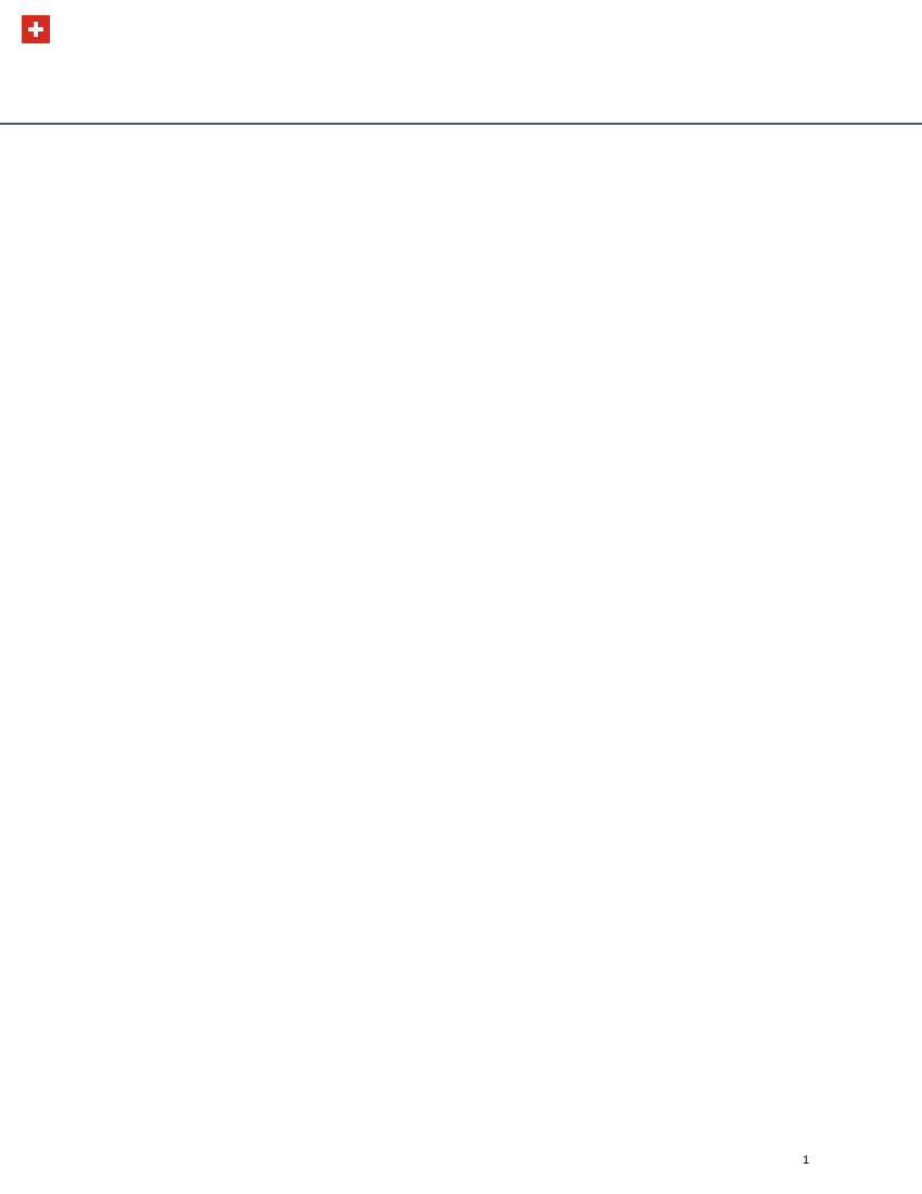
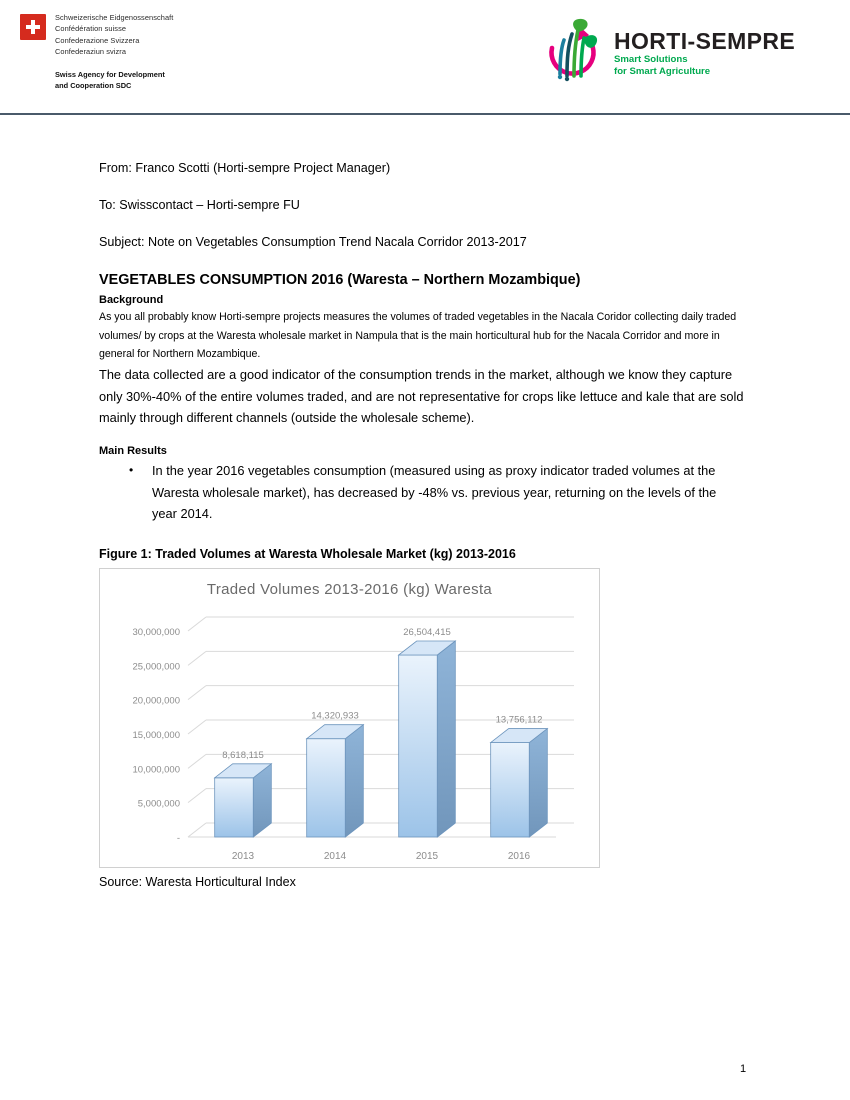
+ Schweizerische Eidgenossenschaft
+ Confédération suisse
+ Confederazione Svizzera
+ Confederaziun svizra
+ Swiss Agency for Development
+ and Cooperation SDC
+ HORTI-SEMPRE
+ Smart Solutions
+ for Smart Agriculture
+ From: Franco Scotti (Horti-sempre Project Manager)
+ To: Swisscontact – Horti-sempre FU
+ Subject: Note on Vegetables Consumption Trend Nacala Corridor 2013-2017
+ VEGETABLES CONSUMPTION 2016 (Waresta – Northern Mozambique)
+ Background
+ As you all probably know Horti-sempre projects measures the volumes of traded vegetables in the Nacala Coridor collecting daily traded volumes/ by crops at the Waresta wholesale market in Nampula that is the main horticultural hub for the Nacala Corridor and more in general for Northern Mozambique.
+ The data collected are a good indicator of the consumption trends in the market, although we know they capture only 30%-40% of the entire volumes traded, and are not representative for crops like lettuce and kale that are sold mainly through different channels (outside the wholesale scheme).
+ Main Results
+ •
+ In the year 2016 vegetables consumption (measured using as proxy indicator traded volumes at the Waresta wholesale market), has decreased by -48% vs. previous year, returning on the levels of the year 2014.
+ Figure 1: Traded Volumes at Waresta Wholesale Market (kg) 2013-2016
+ Traded Volumes 2013-2016 (kg) Waresta
+ -
+ 5,000,000
+ 10,000,000
+ 15,000,000
+ 20,000,000
+ 25,000,000
+ 30,000,000
+ 8,618,115
+ 2013
+ 14,320,933
+ 2014
+ 26,504,415
+ 2015
+ 13,756,112
+ 2016
+ Source: Waresta Horticultural Index
  1
